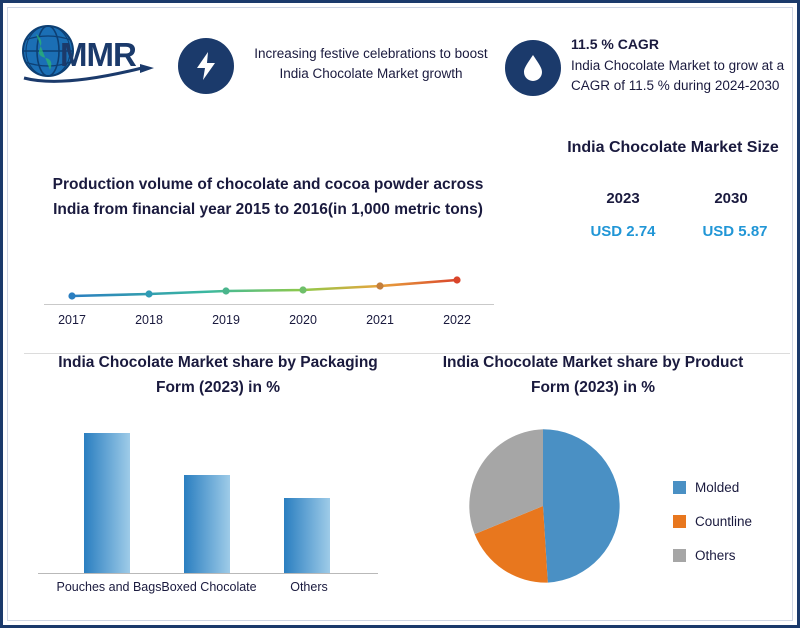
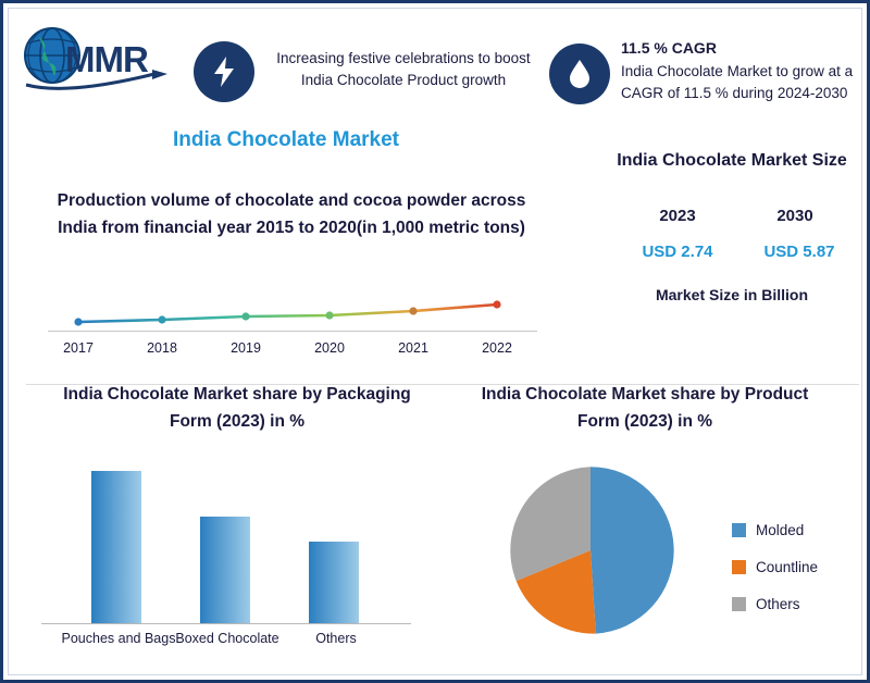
  MMR
- Increasing festive celebrations to boost India Chocolate Market growth
+ Increasing festive celebrations to boost India Chocolate Product growth
  11.5 % CAGR
  India Chocolate Market to grow at a CAGR of 11.5 % during 2024-2030
+ India Chocolate Market
- Production volume of chocolate and cocoa powder across India from financial year 2015 to 2016(in 1,000 metric tons)
+ Production volume of chocolate and cocoa powder across India from financial year 2015 to 2020(in 1,000 metric tons)
  2017
  2018
  2019
  2020
  2021
  2022
  India Chocolate Market Size
  2023
  2030
  USD 2.74
  USD 5.87
+ Market Size in Billion
  India Chocolate Market share by Packaging Form (2023) in %
  Pouches and Bags
  Boxed Chocolate
  Others
  India Chocolate Market share by Product Form (2023) in %
  Molded
  Countline
  Others
